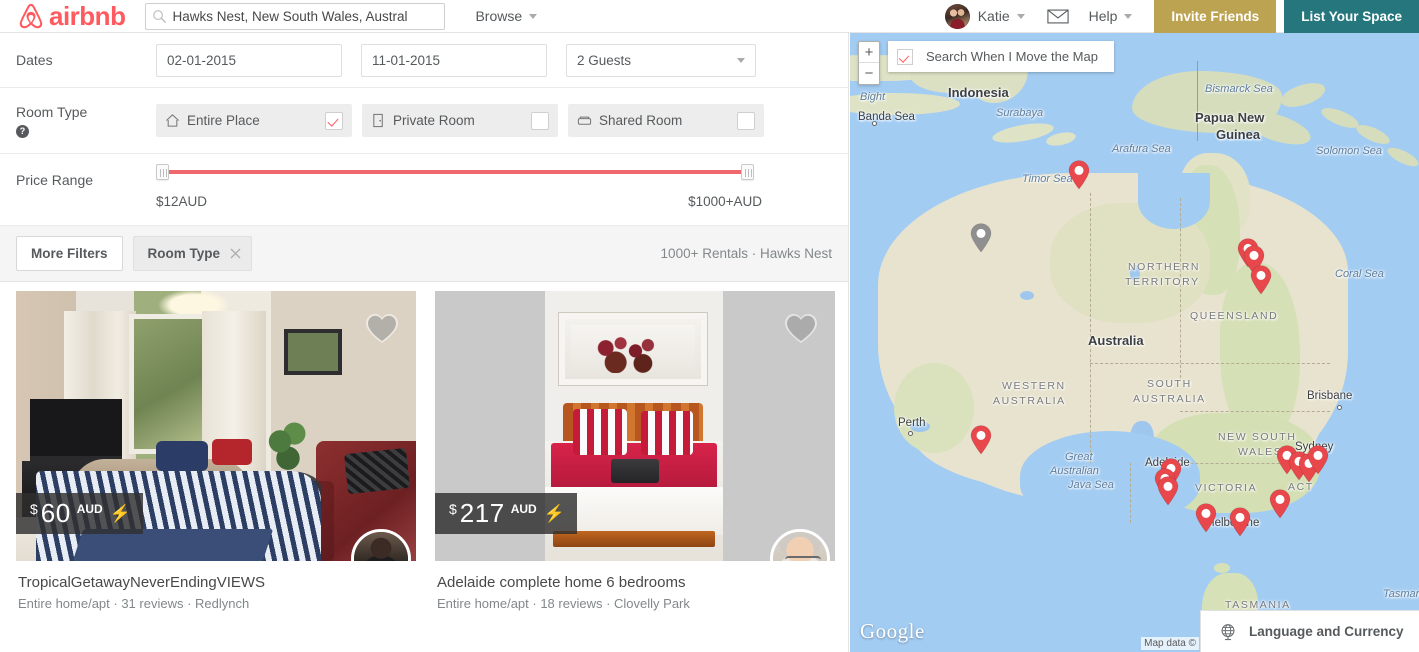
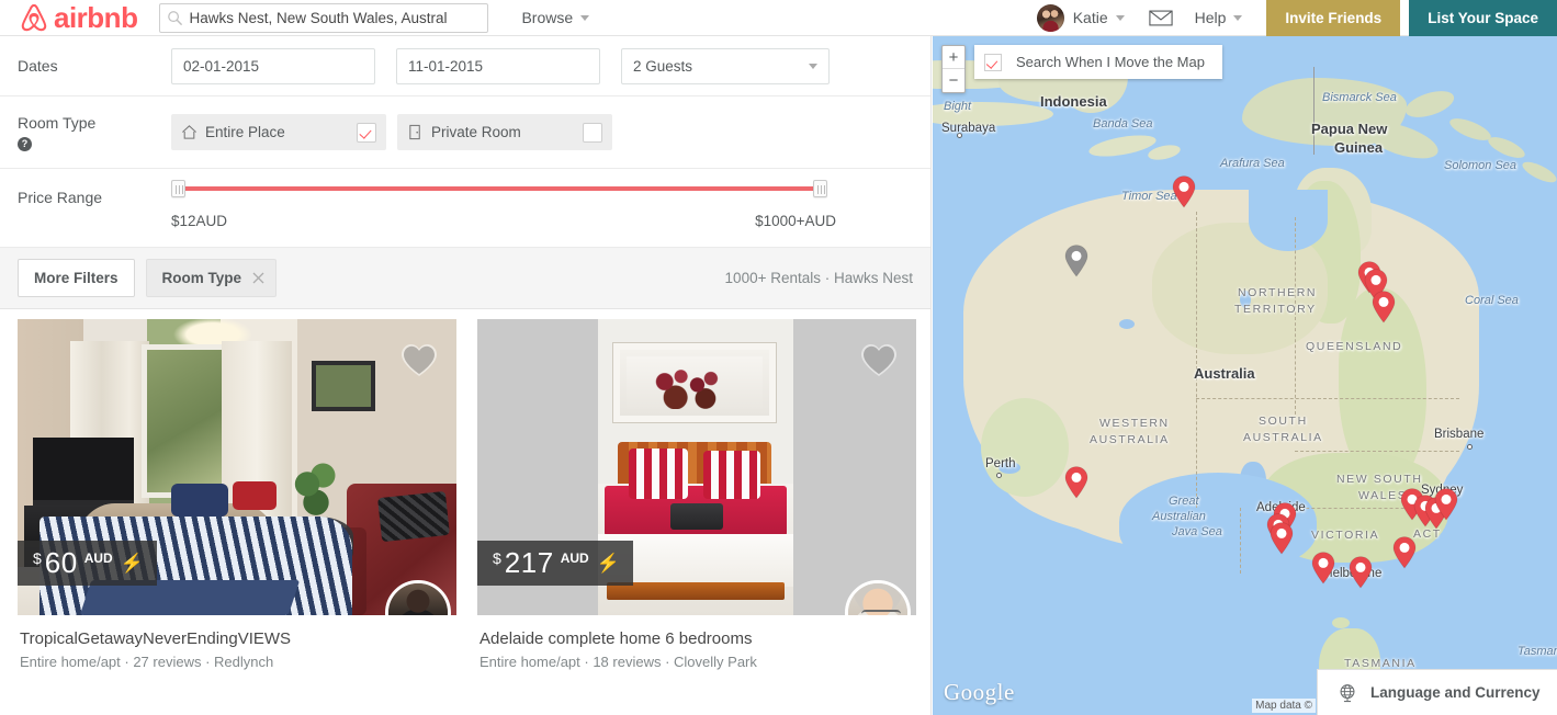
  airbnb
  Hawks Nest, New South Wales, Austral
  Browse
  Katie
  Help
  Invite Friends
  List Your Space
  Dates
  02-01-2015
  11-01-2015
  2 Guests
  Room Type
  ?
  Entire Place
  Private Room
- Shared Room
  Price Range
  $12AUD
  $1000+AUD
  More Filters
  Room Type
  1000+ Rentals · Hawks Nest
  $
  60
  AUD
  ⚡
  TropicalGetawayNeverEndingVIEWS
- Entire home/apt · 31 reviews · Redlynch
+ Entire home/apt · 27 reviews · Redlynch
  $
  217
  AUD
  ⚡
  Adelaide complete home 6 bedrooms
  Entire home/apt · 18 reviews · Clovelly Park
  Bight
- Banda Sea
+ Surabaya
  Indonesia
- Surabaya
+ Banda Sea
  Bismarck Sea
  Papua New
  Guinea
  Solomon Sea
  Arafura Sea
  Timor Sea
  Coral Sea
  NORTHERN
  TERRITORY
  QUEENSLAND
  Australia
  WESTERN
  AUSTRALIA
  SOUTH
  AUSTRALIA
  Brisbane
  Perth
  NEW SOUTH
  WALE
  Sydey
  ACT
  VICTORIA
  Great
  Australian
  Java Sea
  TASMANIA
  Tasma
  +
  −
  Search When I Move the Map
  Google
  Map data ©
  Language and Currency
